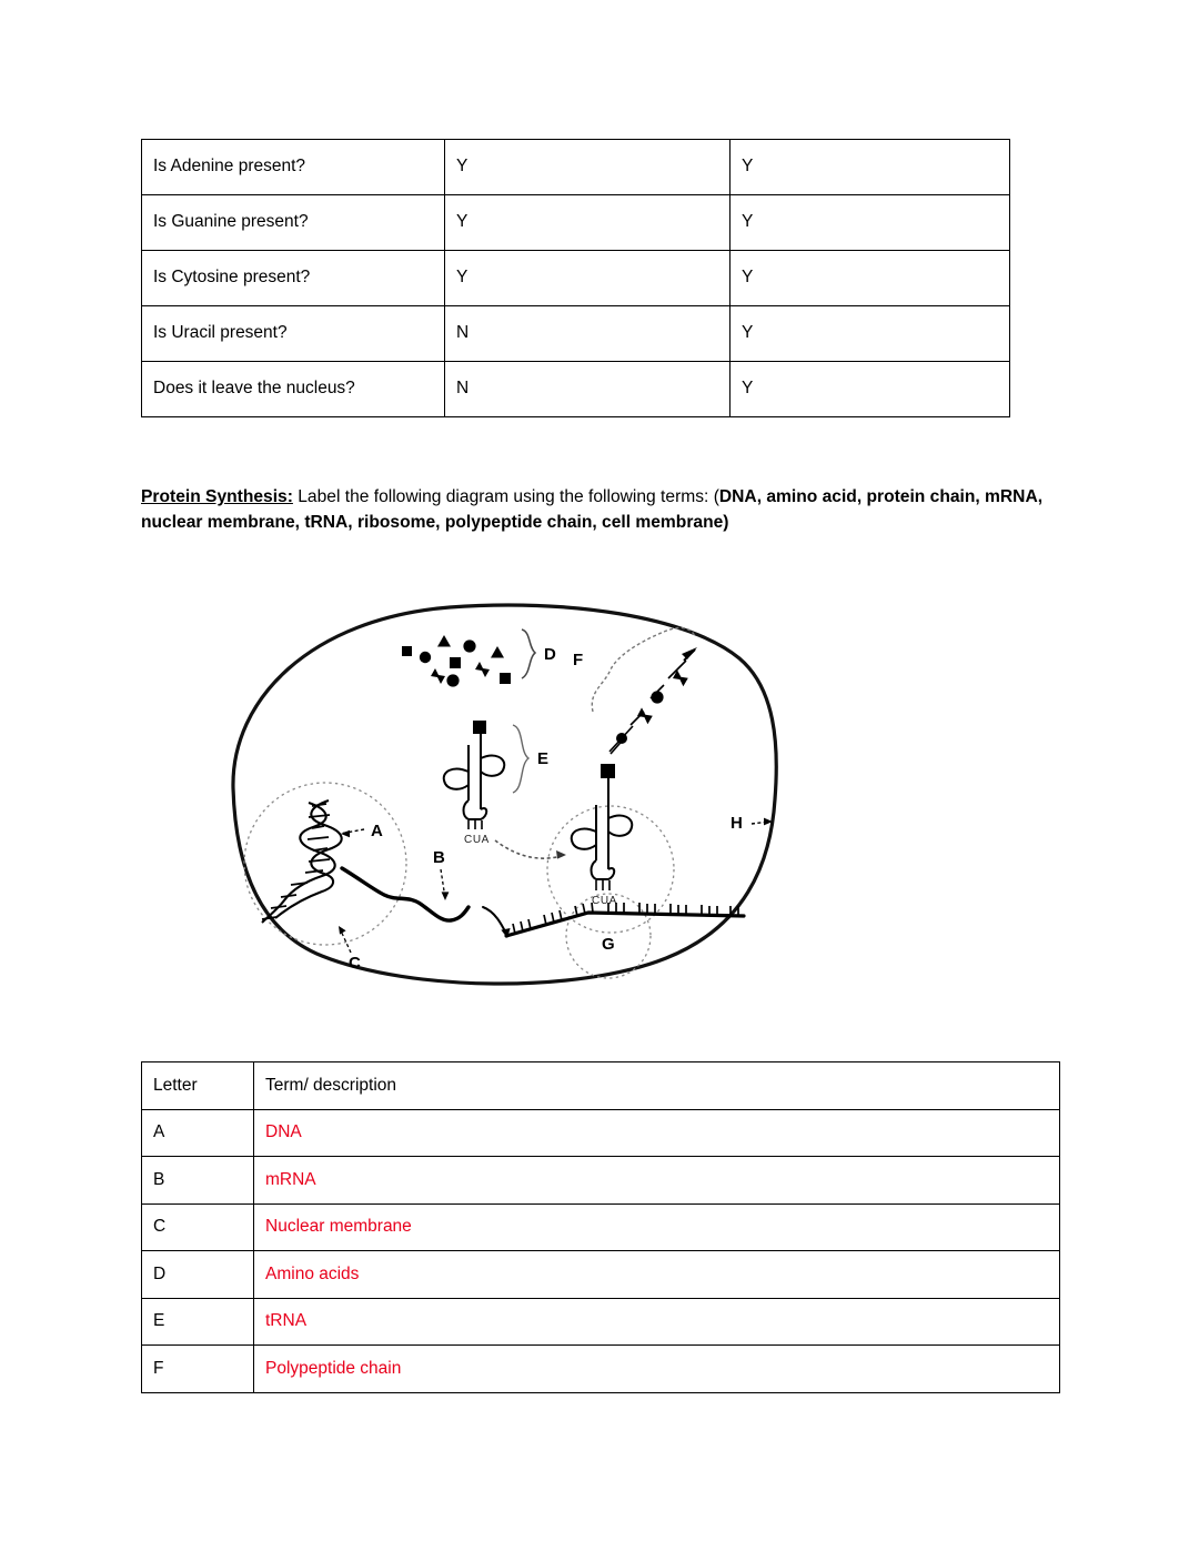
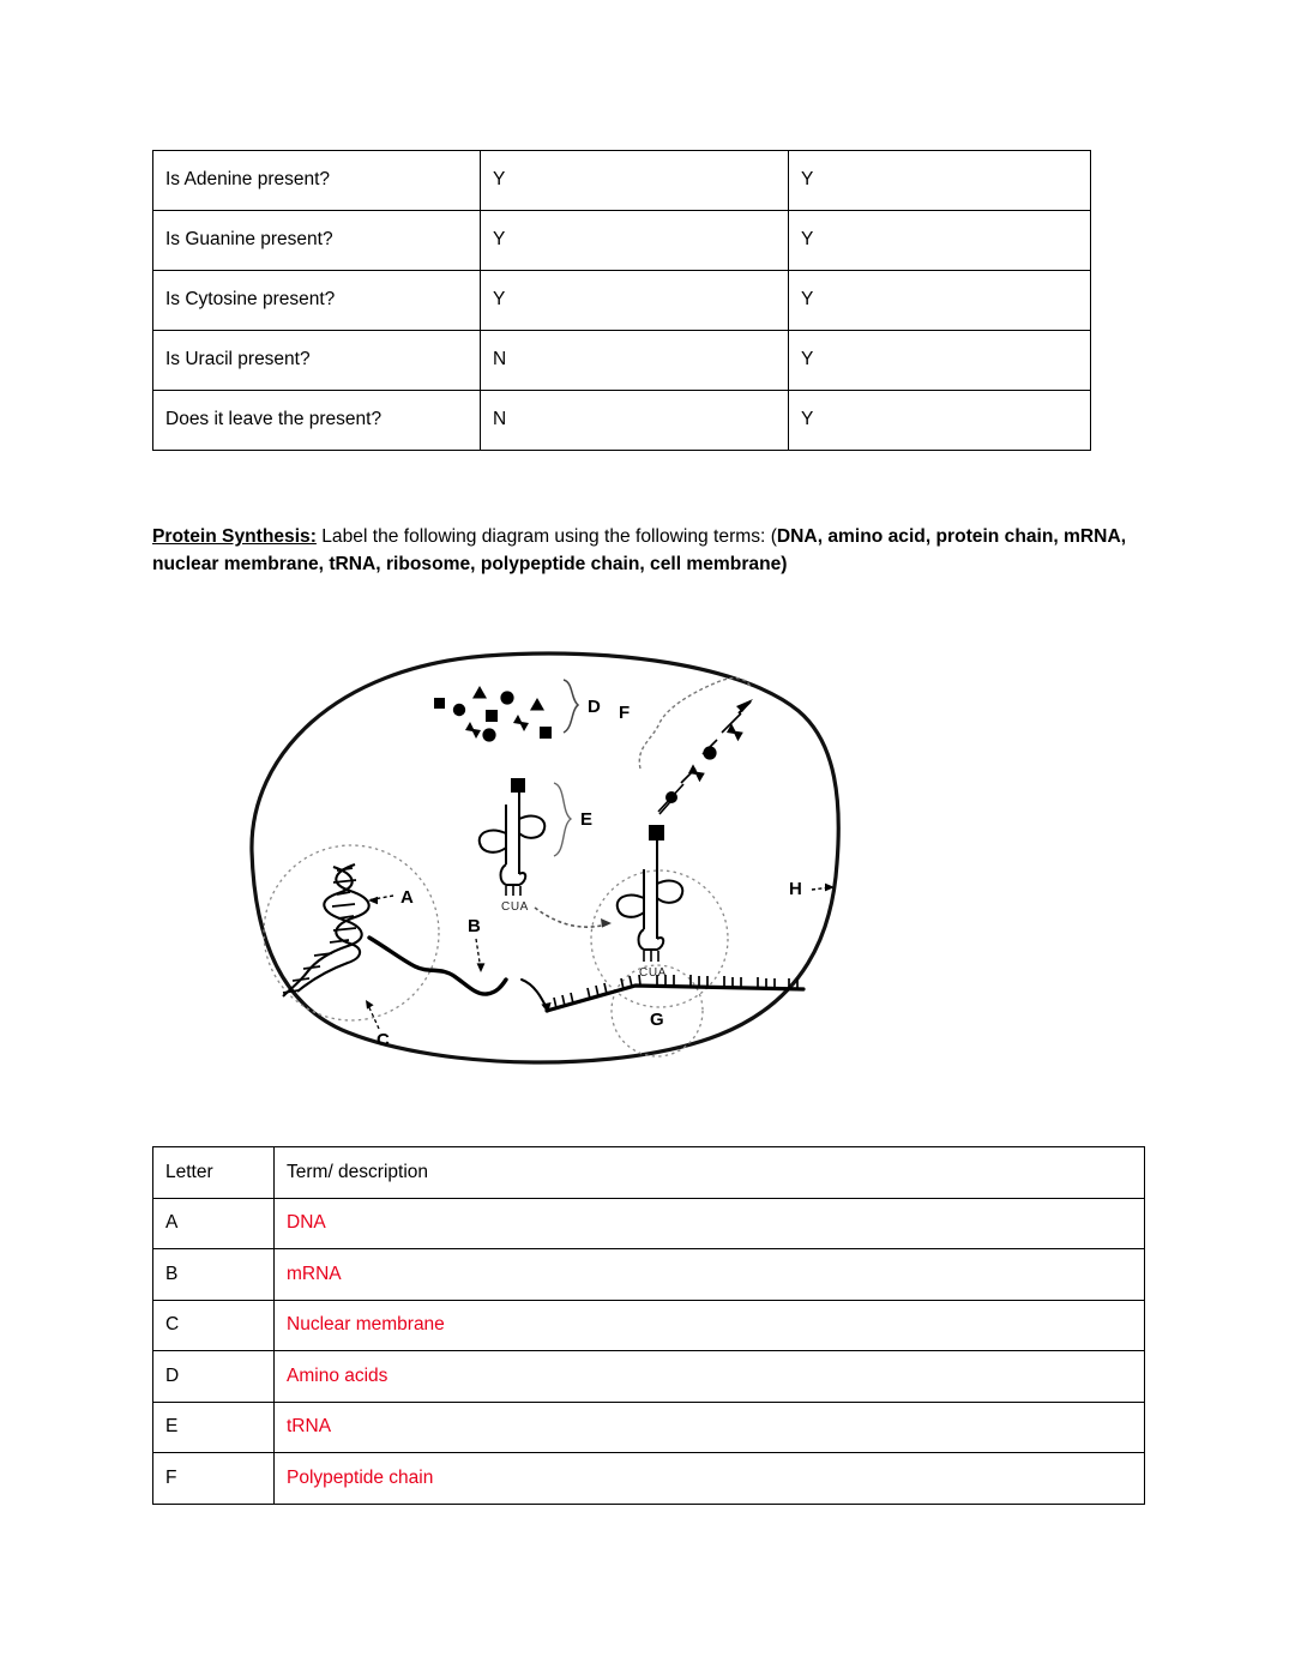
  Is Adenine present?	Y	Y
  Is Guanine present?	Y	Y
  Is Cytosine present?	Y	Y
  Is Uracil present?	N	Y
- Does it leave the nucleus?	N	Y
+ Does it leave the present?	N	Y
  Protein Synthesis: Label the following diagram using the following terms: (DNA, amino acid, protein chain, mRNA, nuclear membrane, tRNA, ribosome, polypeptide chain, cell membrane)
  A
  B
  C
  D
  CUA
  E
  G
  CUA
  F
  H
  Letter	Term/ description
  A	DNA
  B	mRNA
  C	Nuclear membrane
  D	Amino acids
  E	tRNA
  F	Polypeptide chain
